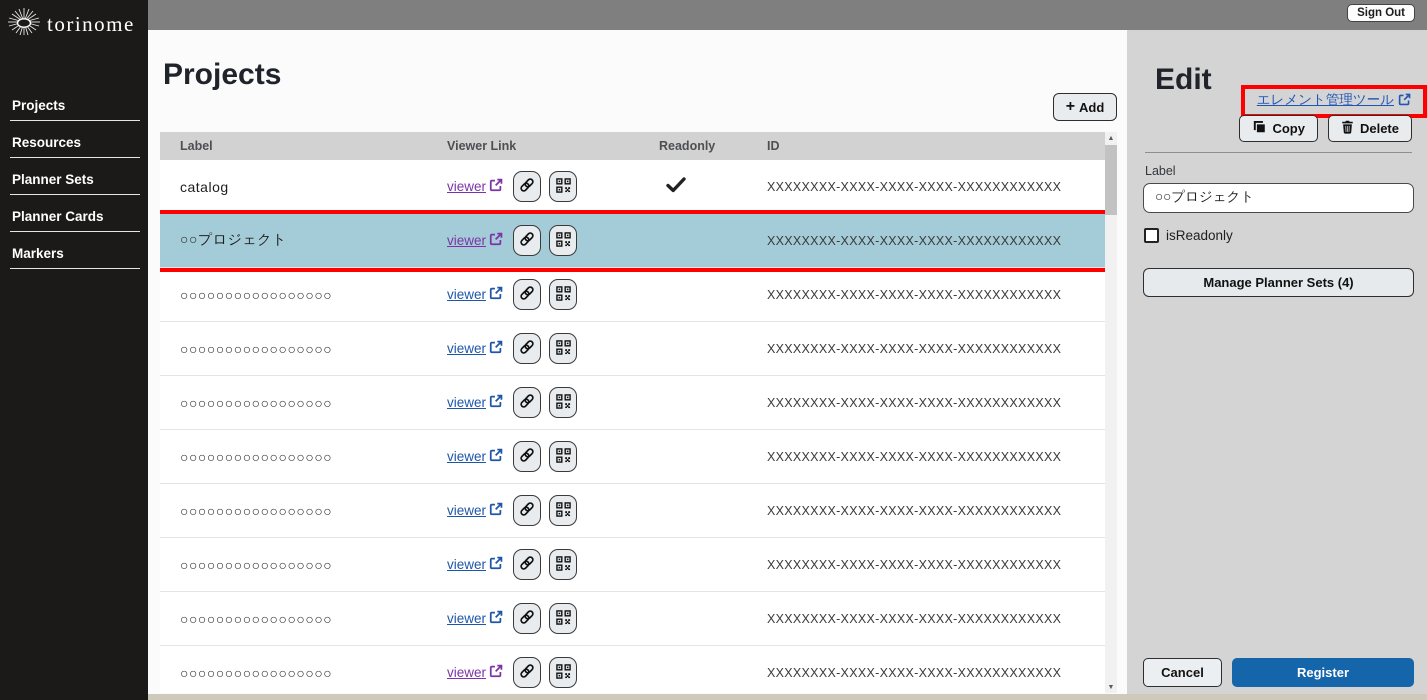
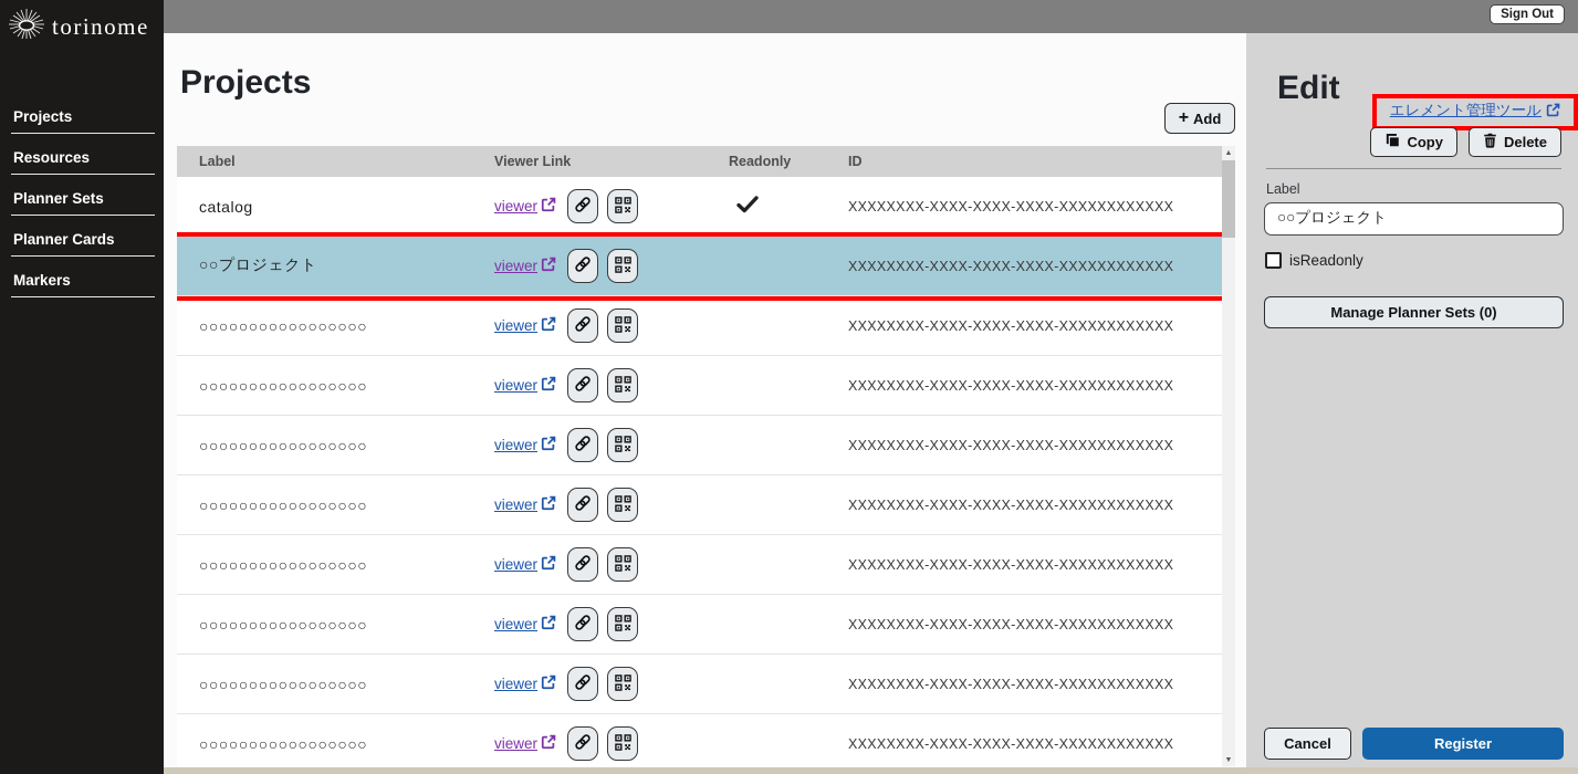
  torinome
  Projects
  Resources
  Planner Sets
  Planner Cards
  Markers
  Sign Out
  Projects
  +
  Add
  Label
  Viewer Link
  Readonly
  ID
  catalog
  viewer
  XXXXXXXX-XXXX-XXXX-XXXX-XXXXXXXXXXXX
  ○○プロジェクト
  viewer
  XXXXXXXX-XXXX-XXXX-XXXX-XXXXXXXXXXXX
  ○○○○○○○○○○○○○○○○○
  viewer
  XXXXXXXX-XXXX-XXXX-XXXX-XXXXXXXXXXXX
  ○○○○○○○○○○○○○○○○○
  viewer
  XXXXXXXX-XXXX-XXXX-XXXX-XXXXXXXXXXXX
  ○○○○○○○○○○○○○○○○○
  viewer
  XXXXXXXX-XXXX-XXXX-XXXX-XXXXXXXXXXXX
  ○○○○○○○○○○○○○○○○○
  viewer
  XXXXXXXX-XXXX-XXXX-XXXX-XXXXXXXXXXXX
  ○○○○○○○○○○○○○○○○○
  viewer
  XXXXXXXX-XXXX-XXXX-XXXX-XXXXXXXXXXXX
  ○○○○○○○○○○○○○○○○○
  viewer
  XXXXXXXX-XXXX-XXXX-XXXX-XXXXXXXXXXXX
  ○○○○○○○○○○○○○○○○○
  viewer
  XXXXXXXX-XXXX-XXXX-XXXX-XXXXXXXXXXXX
  ○○○○○○○○○○○○○○○○○
  viewer
  XXXXXXXX-XXXX-XXXX-XXXX-XXXXXXXXXXXX
  Edit
  エレメント管理ツール
  Copy
  Delete
  Label
  ○○プロジェクト
  isReadonly
- Manage Planner Sets (4)
+ Manage Planner Sets (0)
  Cancel
  Register
